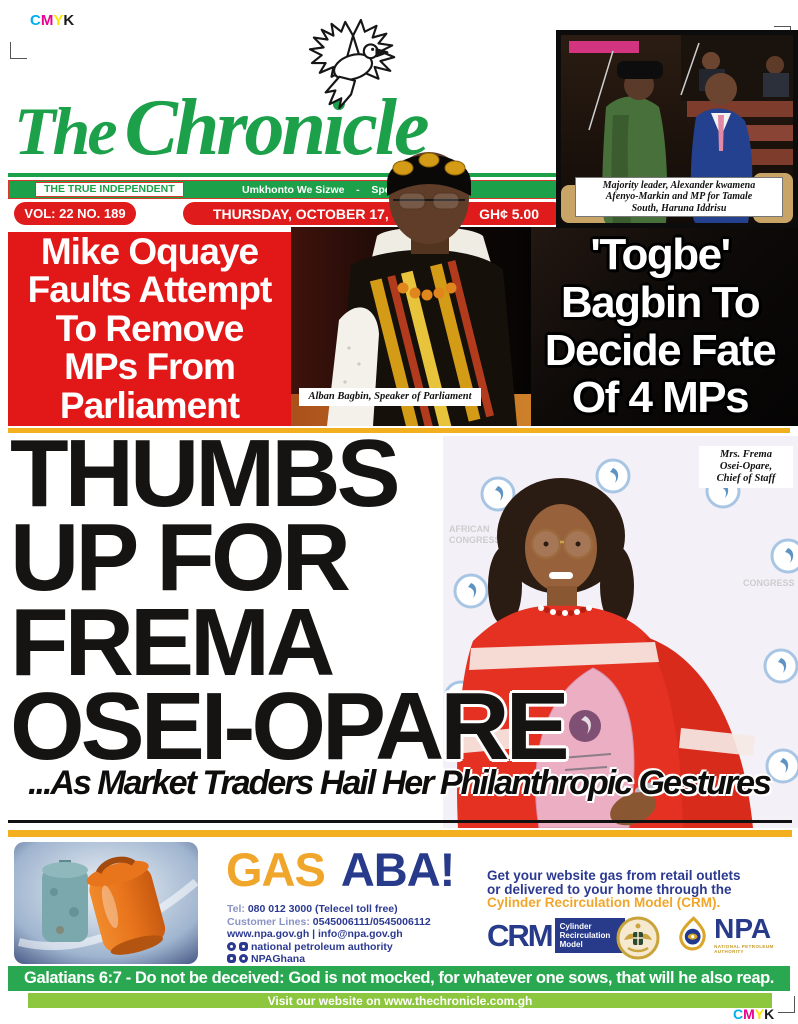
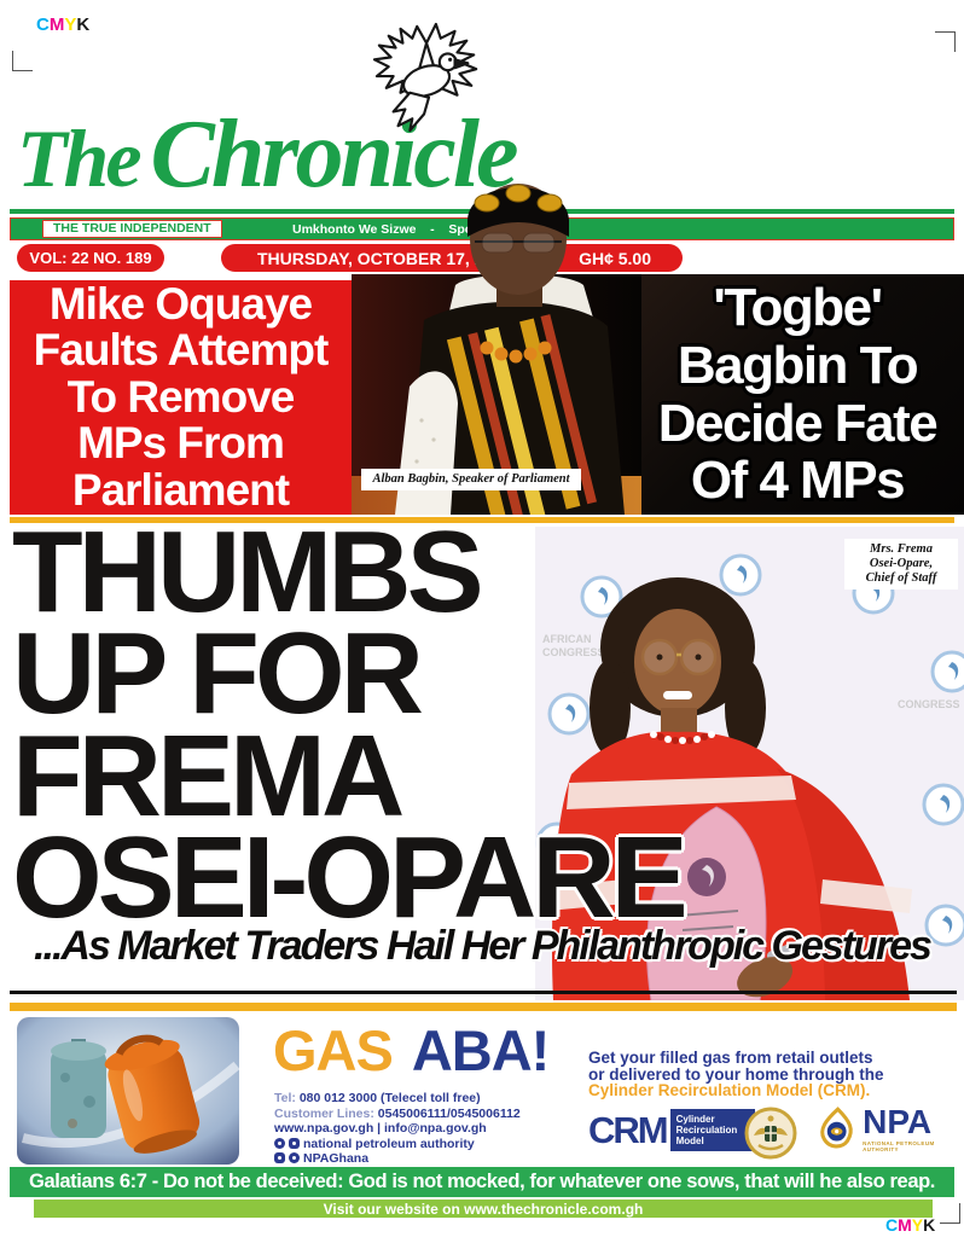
  CMYK
  The Chronicle
  THE TRUE INDEPENDENT
  Umkhonto We Sizwe - Sp
  VOL: 22 NO. 189
  THURSDAY, OCTOBER 17,
  GH¢ 5.00
  Mike Oquaye
  Faults Attempt
  To Remove
  MPs From
  Parliament
  'Togbe'
  Bagbin To
  Decide Fate
  Of 4 MPs
- Majority leader, Alexander kwamena
- Afenyo-Markin and MP for Tamale
- South, Haruna Iddrisu
  Alban Bagbin, Speaker of Parliament
  AFRICAN
  CONGRES
  CONGRESS
  Mrs. Frema
  Osei-Opare,
  Chief of Staff
  THUMBS
  UP FOR
  FREMA
  OSEI-OPARE
  ...As Market Traders Hail Her Philanthropic Gestures
  GAS ABA!
  Tel: 080 012 3000 (Telecel toll free)
  Customer Lines: 0545006111/0545006112
  www.npa.gov.gh | info@npa.gov.gh
  national petroleum authority
  NPAGhana
- Get your website gas from retail outlets
+ Get your filled gas from retail outlets
  or delivered to your home through the
  Cylinder Recirculation Model (CRM).
  CRM
  Cylinder
  Recirculation
  Model
  NPA
  Galatians 6:7 - Do not be deceived: God is not mocked, for whatever one sows, that will he also reap.
  Visit our website on www.thechronicle.com.gh
  CMYK
